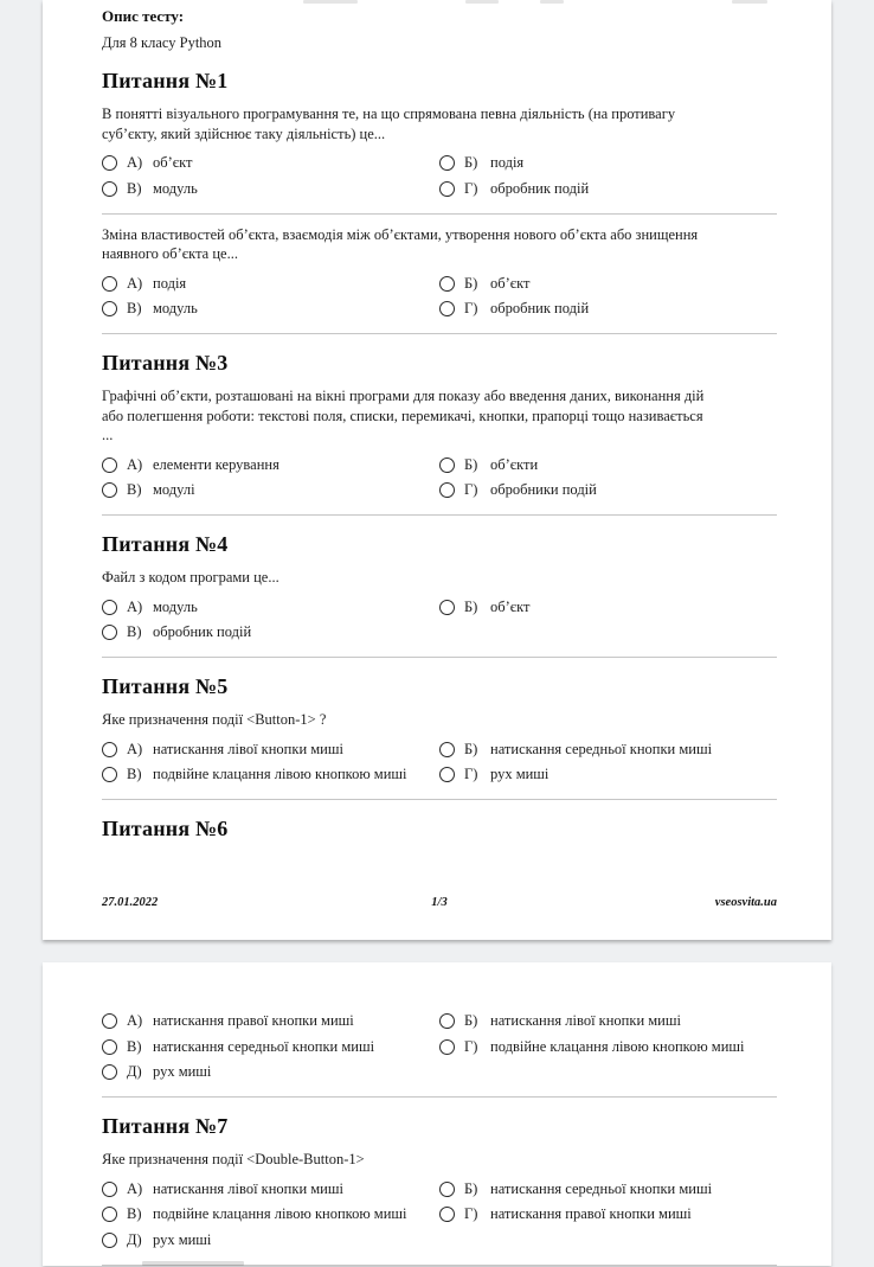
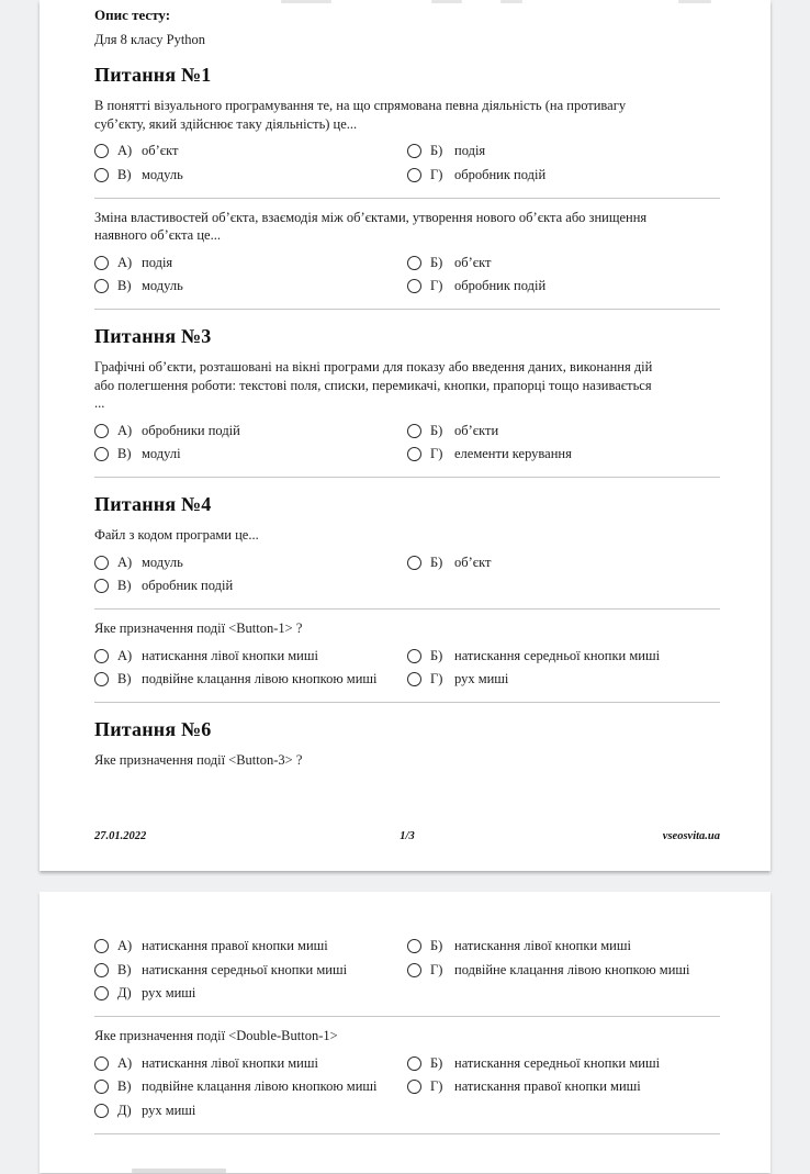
  Опис тесту:
  Для 8 класу Python
  Питання №1
  В понятті візуального програмування те, на що спрямована певна діяльність (на противагу
  суб’єкту, який здійснює таку діяльність) це...
  А)
  об’єкт
  Б)
  подія
  В)
  модуль
  Г)
  обробник подій
  Зміна властивостей об’єкта, взаємодія між об’єктами, утворення нового об’єкта або знищення
  наявного об’єкта це...
  А)
  подія
  Б)
  об’єкт
  В)
  модуль
  Г)
  обробник подій
  Питання №3
  Графічні об’єкти, розташовані на вікні програми для показу або введення даних, виконання дій
  або полегшення роботи: текстові поля, списки, перемикачі, кнопки, прапорці тощо називається
  ...
  А)
- елементи керування
+ обробники подій
  Б)
  об’єкти
  В)
  модулі
  Г)
- обробники подій
+ елементи керування
  Питання №4
  Файл з кодом програми це...
  А)
  модуль
  Б)
  об’єкт
  В)
  обробник подій
- Питання №5
  Яке призначення події <Button-1> ?
  А)
  натискання лівої кнопки миші
  Б)
  натискання середньої кнопки миші
  В)
  подвійне клацання лівою кнопкою миші
  Г)
  рух миші
  Питання №6
+ Яке призначення події <Button-3> ?
  27.01.2022
  1/3
  vseosvita.ua
  А)
  натискання правої кнопки миші
  Б)
  натискання лівої кнопки миші
  В)
  натискання середньої кнопки миші
  Г)
  подвійне клацання лівою кнопкою миші
  Д)
  рух миші
- Питання №7
  Яке призначення події <Double-Button-1>
  А)
  натискання лівої кнопки миші
  Б)
  натискання середньої кнопки миші
  В)
  подвійне клацання лівою кнопкою миші
  Г)
  натискання правої кнопки миші
  Д)
  рух миші
